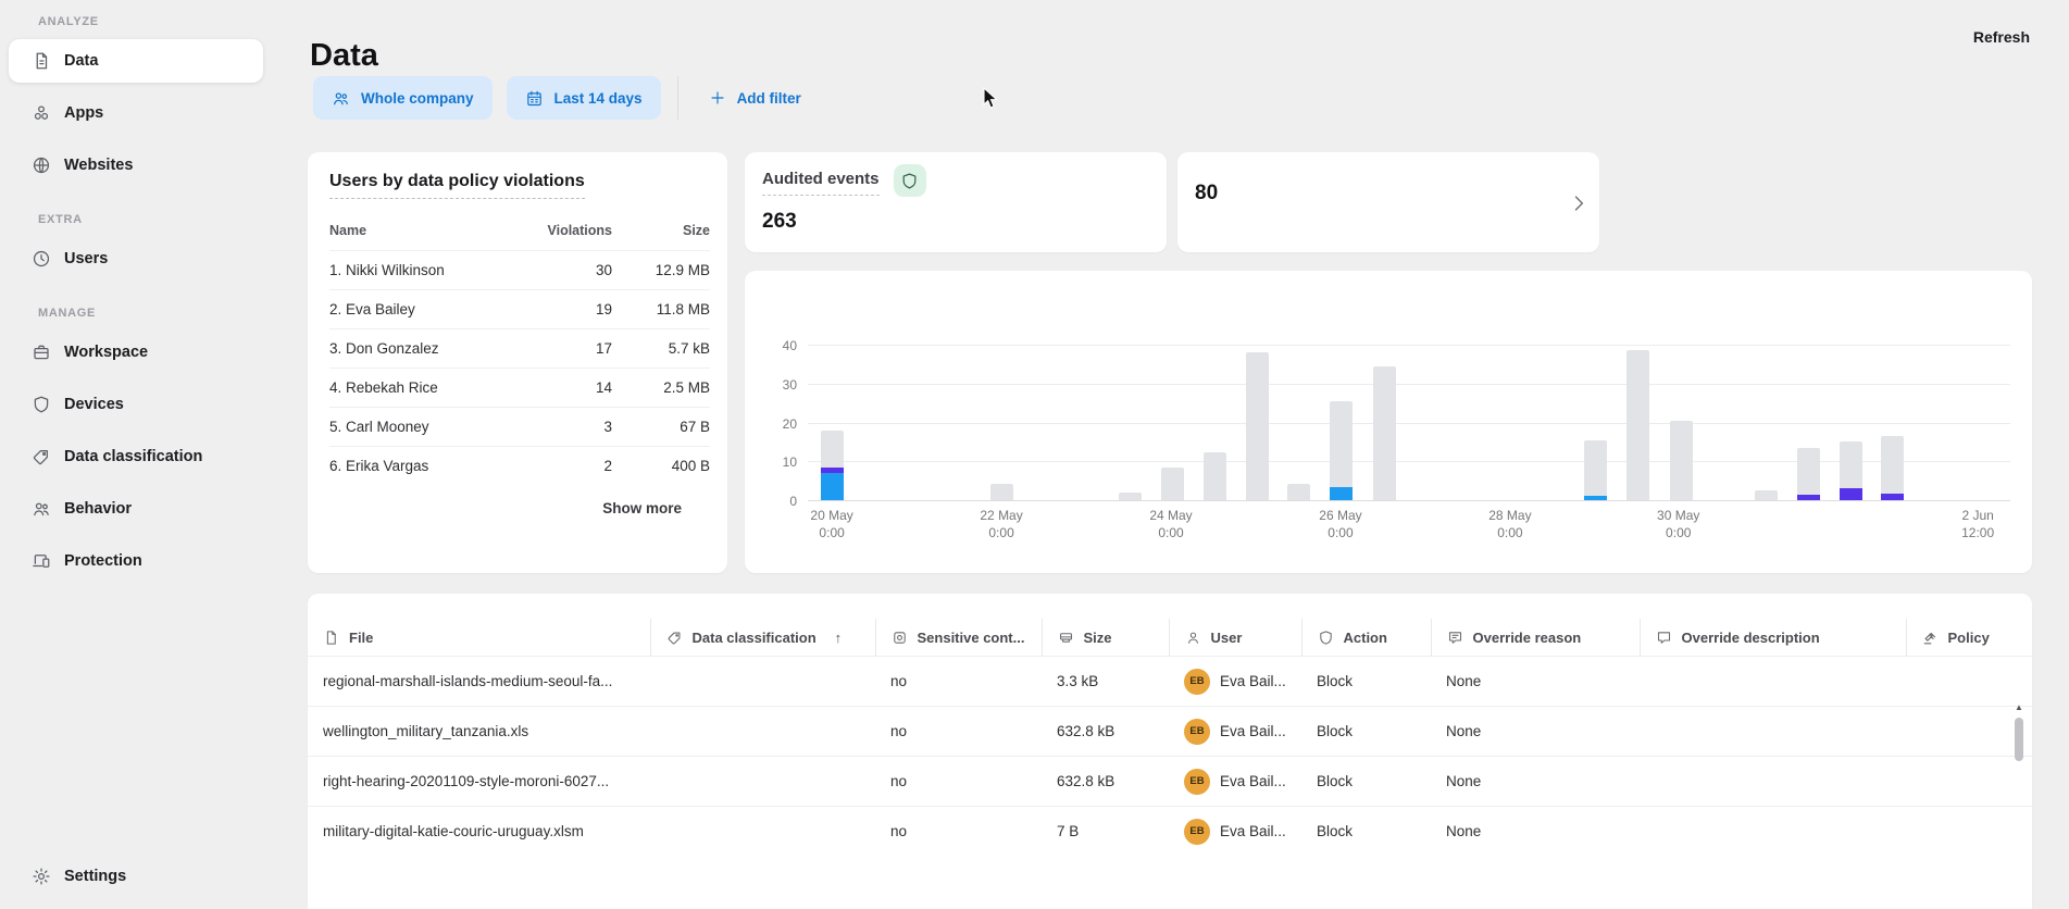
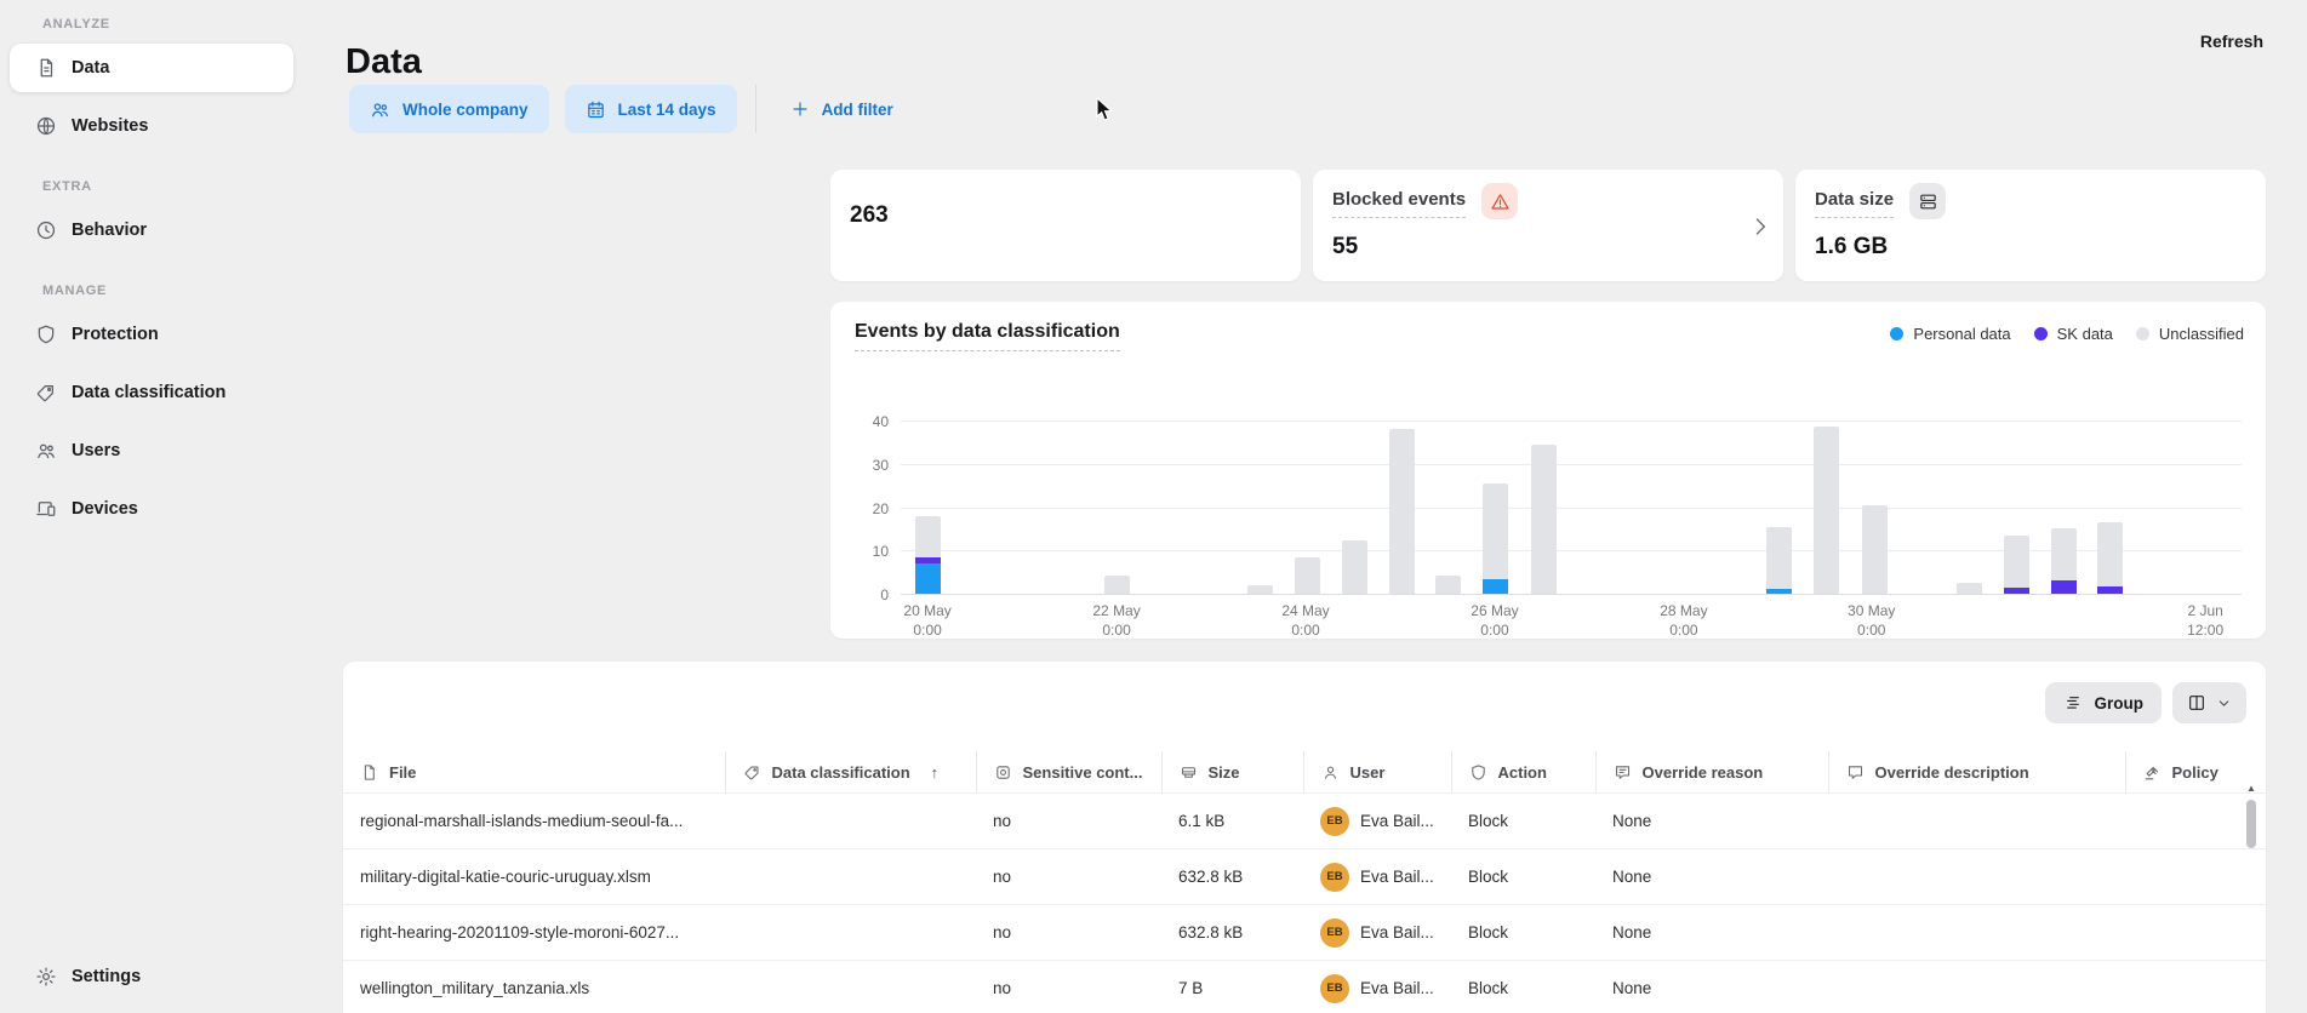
  ANALYZE
  Data
- Apps
  Websites
  EXTRA
- Users
+ Behavior
  MANAGE
- Workspace
- Devices
+ Protection
  Data classification
- Behavior
+ Users
- Protection
+ Devices
  Settings
  Data
  Refresh
  Whole company
  Last 14 days
  Add filter
- Users by data policy violations
- Name	Violations	Size
- 1. Nikki Wilkinson	30	12.9 MB
- 2. Eva Bailey	19	11.8 MB
- 3. Don Gonzalez	17	5.7 kB
- 4. Rebekah Rice	14	2.5 MB
- 5. Carl Mooney	3	67 B
- 6. Erika Vargas	2	400 B
- Show more
- Audited events
  263
+ Blocked events
- 80
+ 55
+ Data size
+ 1.6 GB
+ Events by data classification
+ Personal data
+ SK data
+ Unclassified
  0
  10
  20
  30
  40
  20 May
  0:00
  22 May
  0:00
  24 May
  0:00
  26 May
  0:00
  28 May
  0:00
  30 May
  0:00
  2 Jun
  12:00
+ Group
  File	Data classification ↑	Sensitive cont...	Size	User	Action	Override reason	Override description	Policy
- regional-marshall-islands-medium-seoul-fa...		no	3.3 kB	EB Eva Bail...	Block	None
+ regional-marshall-islands-medium-seoul-fa...		no	6.1 kB	EB Eva Bail...	Block	None
- wellington_military_tanzania.xls		no	632.8 kB	EB Eva Bail...	Block	None
+ military-digital-katie-couric-uruguay.xlsm		no	632.8 kB	EB Eva Bail...	Block	None
  right-hearing-20201109-style-moroni-6027...		no	632.8 kB	EB Eva Bail...	Block	None
- military-digital-katie-couric-uruguay.xlsm		no	7 B	EB Eva Bail...	Block	None
+ wellington_military_tanzania.xls		no	7 B	EB Eva Bail...	Block	None
  ▲
